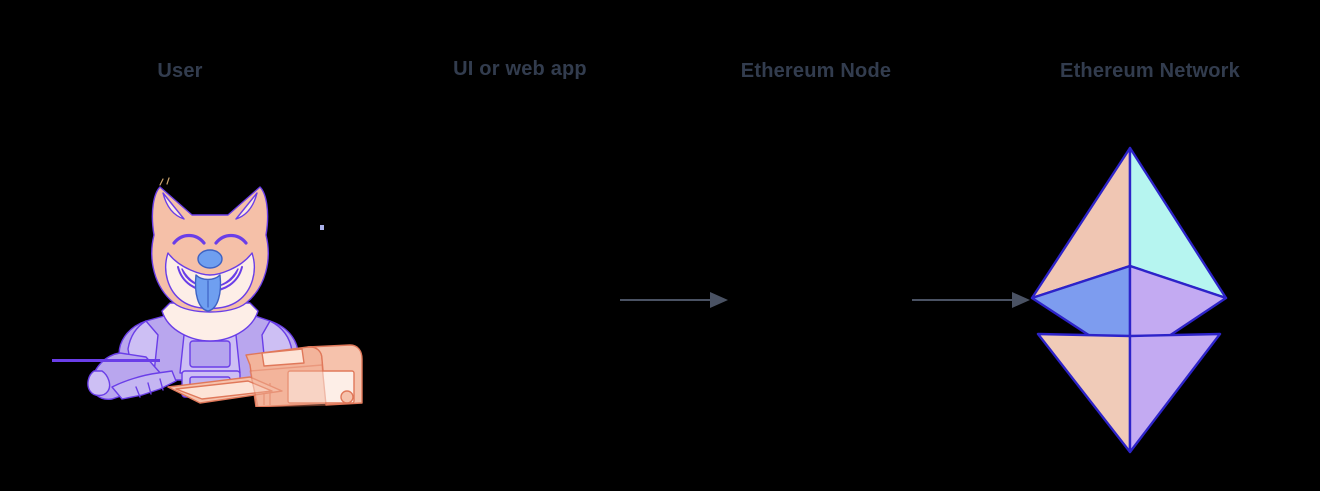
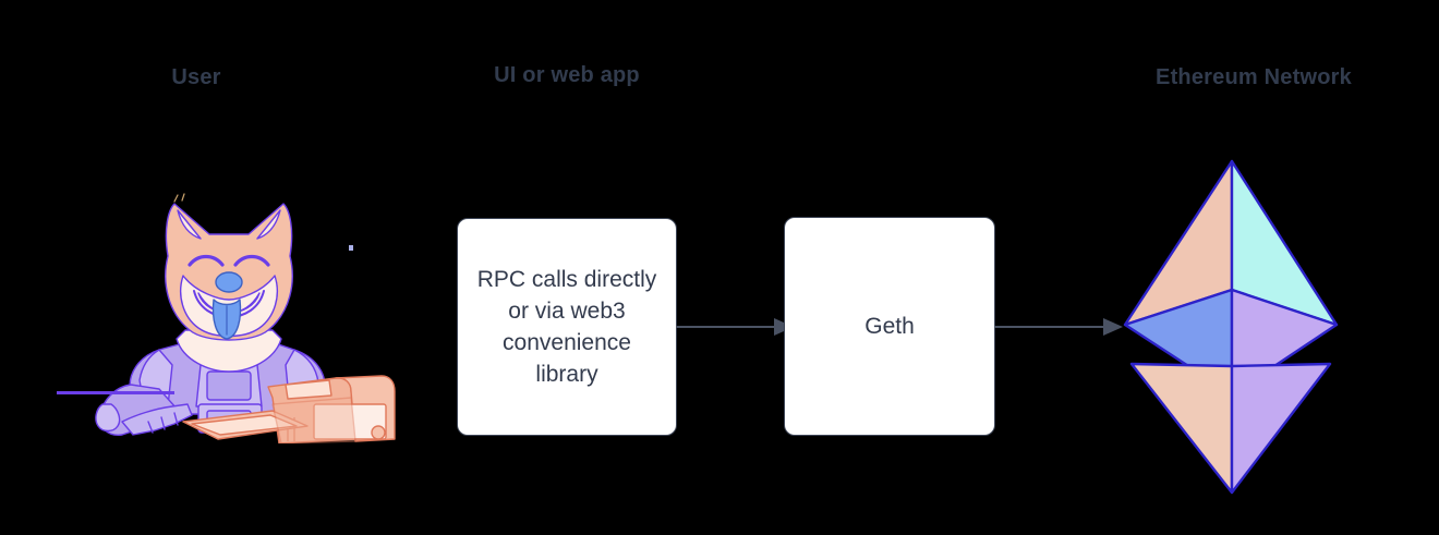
  User
  UI or web app
- Ethereum Node
  Ethereum Network
+ RPC calls directly or via web3 convenience library
+ Geth
